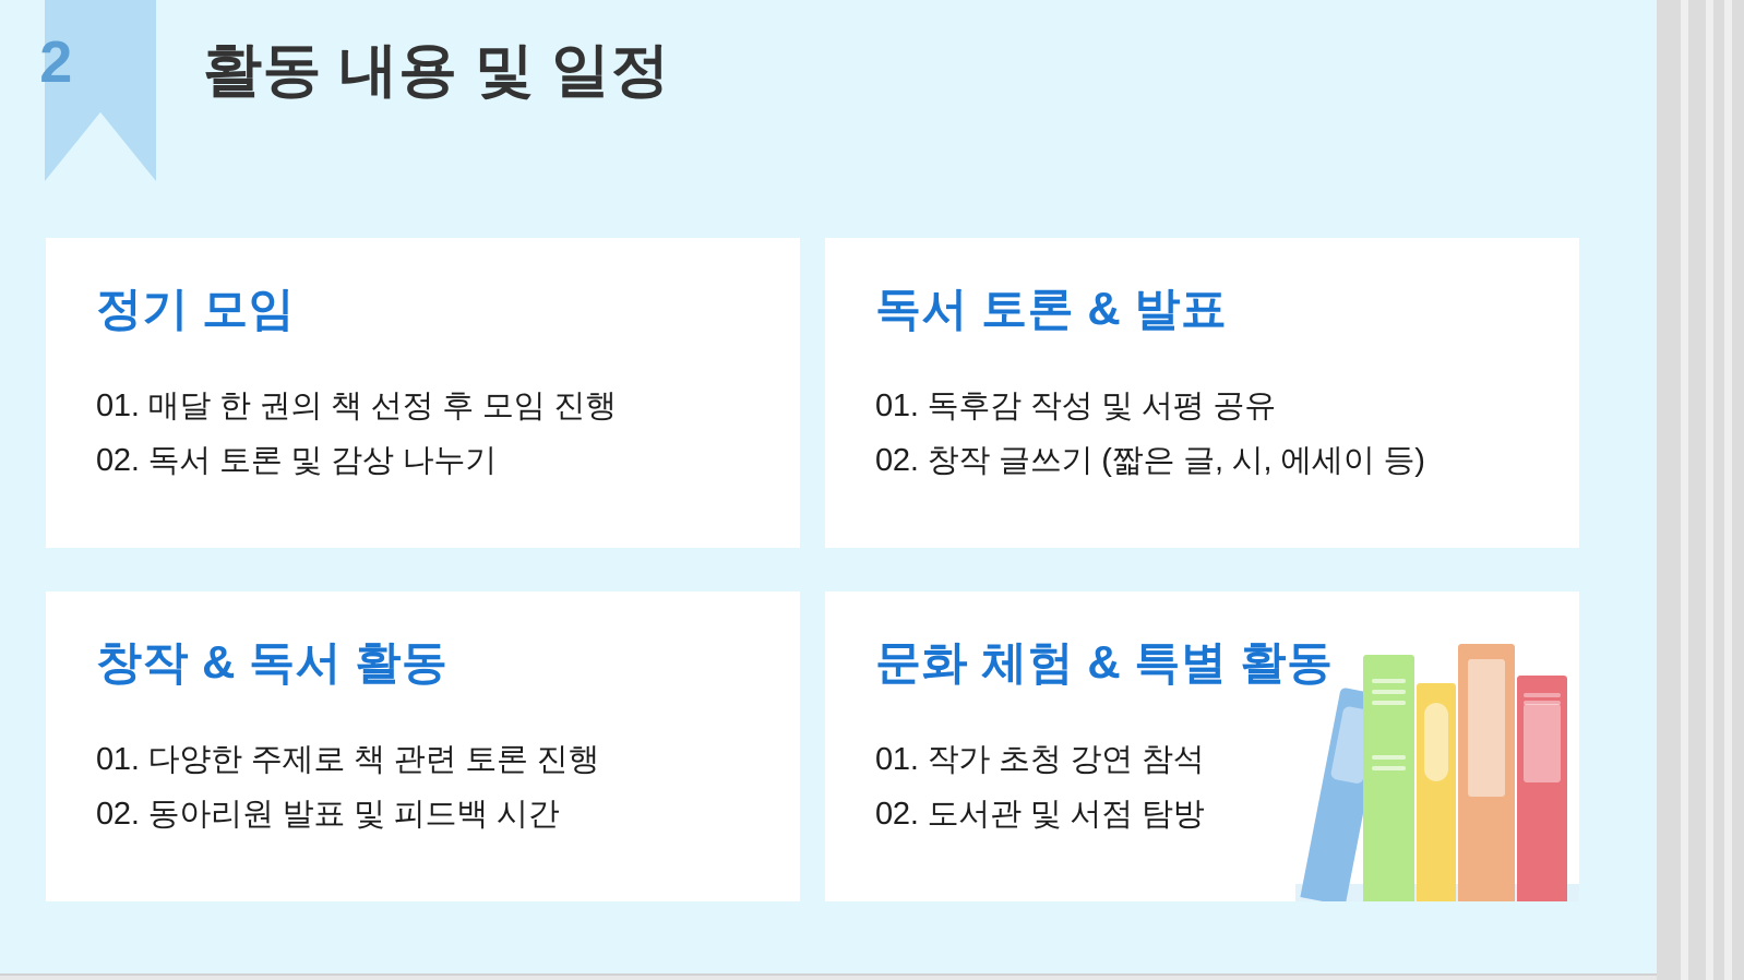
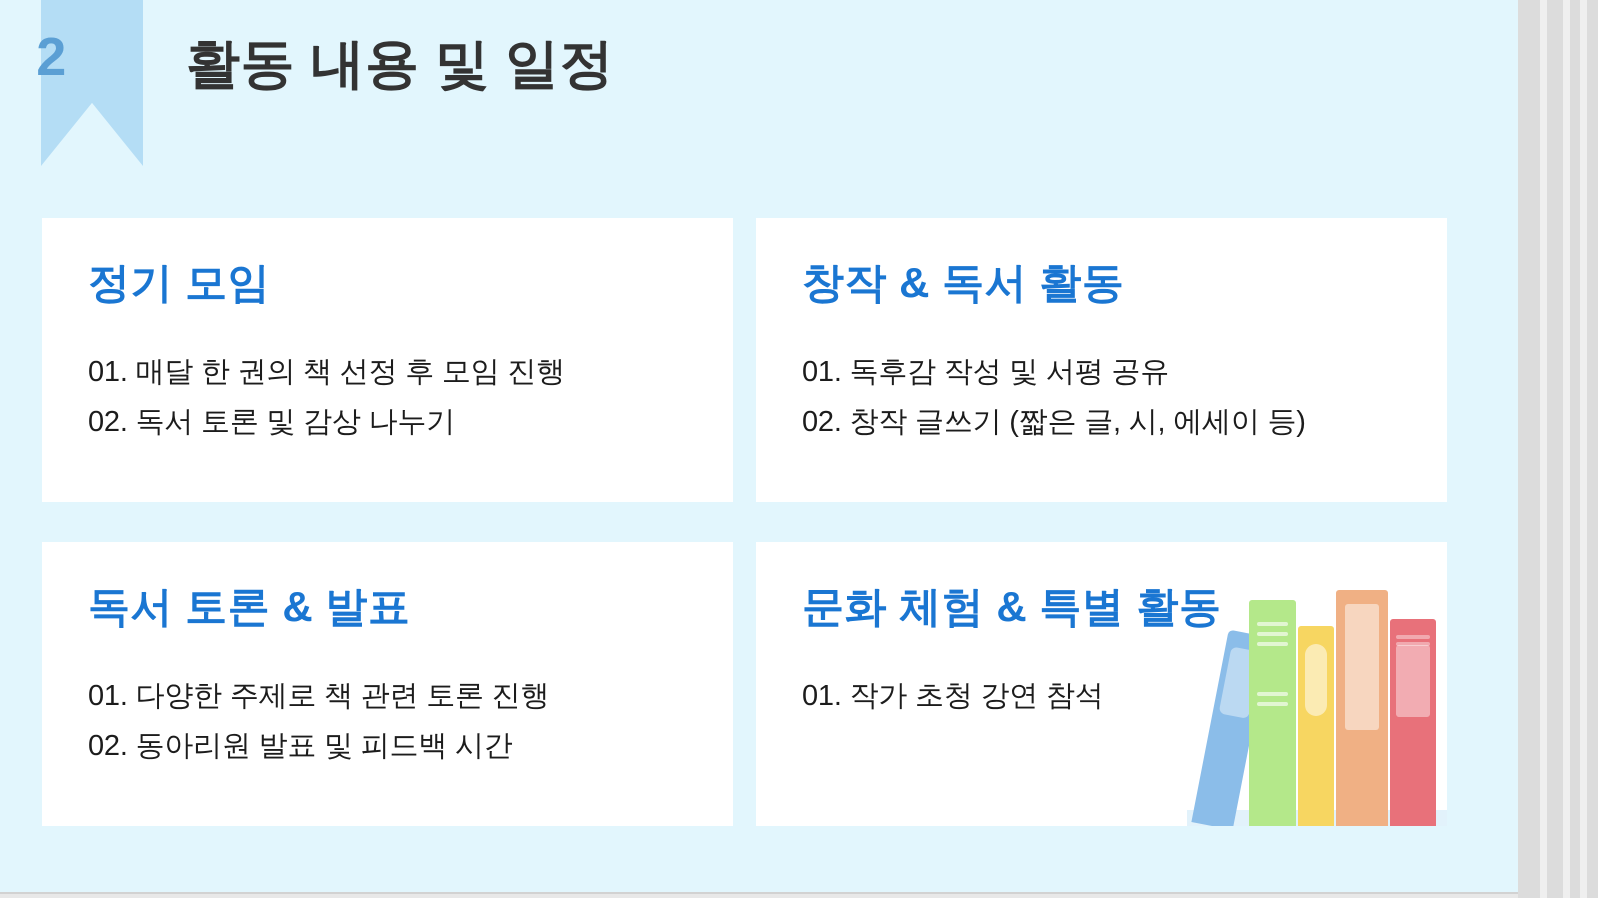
  2
  활동 내용 및 일정
  정기 모임
  01. 매달 한 권의 책 선정 후 모임 진행
  02. 독서 토론 및 감상 나누기
- 독서 토론 & 발표
+ 창작 & 독서 활동
  01. 독후감 작성 및 서평 공유
  02. 창작 글쓰기 (짧은 글, 시, 에세이 등)
- 창작 & 독서 활동
+ 독서 토론 & 발표
  01. 다양한 주제로 책 관련 토론 진행
  02. 동아리원 발표 및 피드백 시간
  문화 체험 & 특별 활동
  01. 작가 초청 강연 참석
- 02. 도서관 및 서점 탐방
